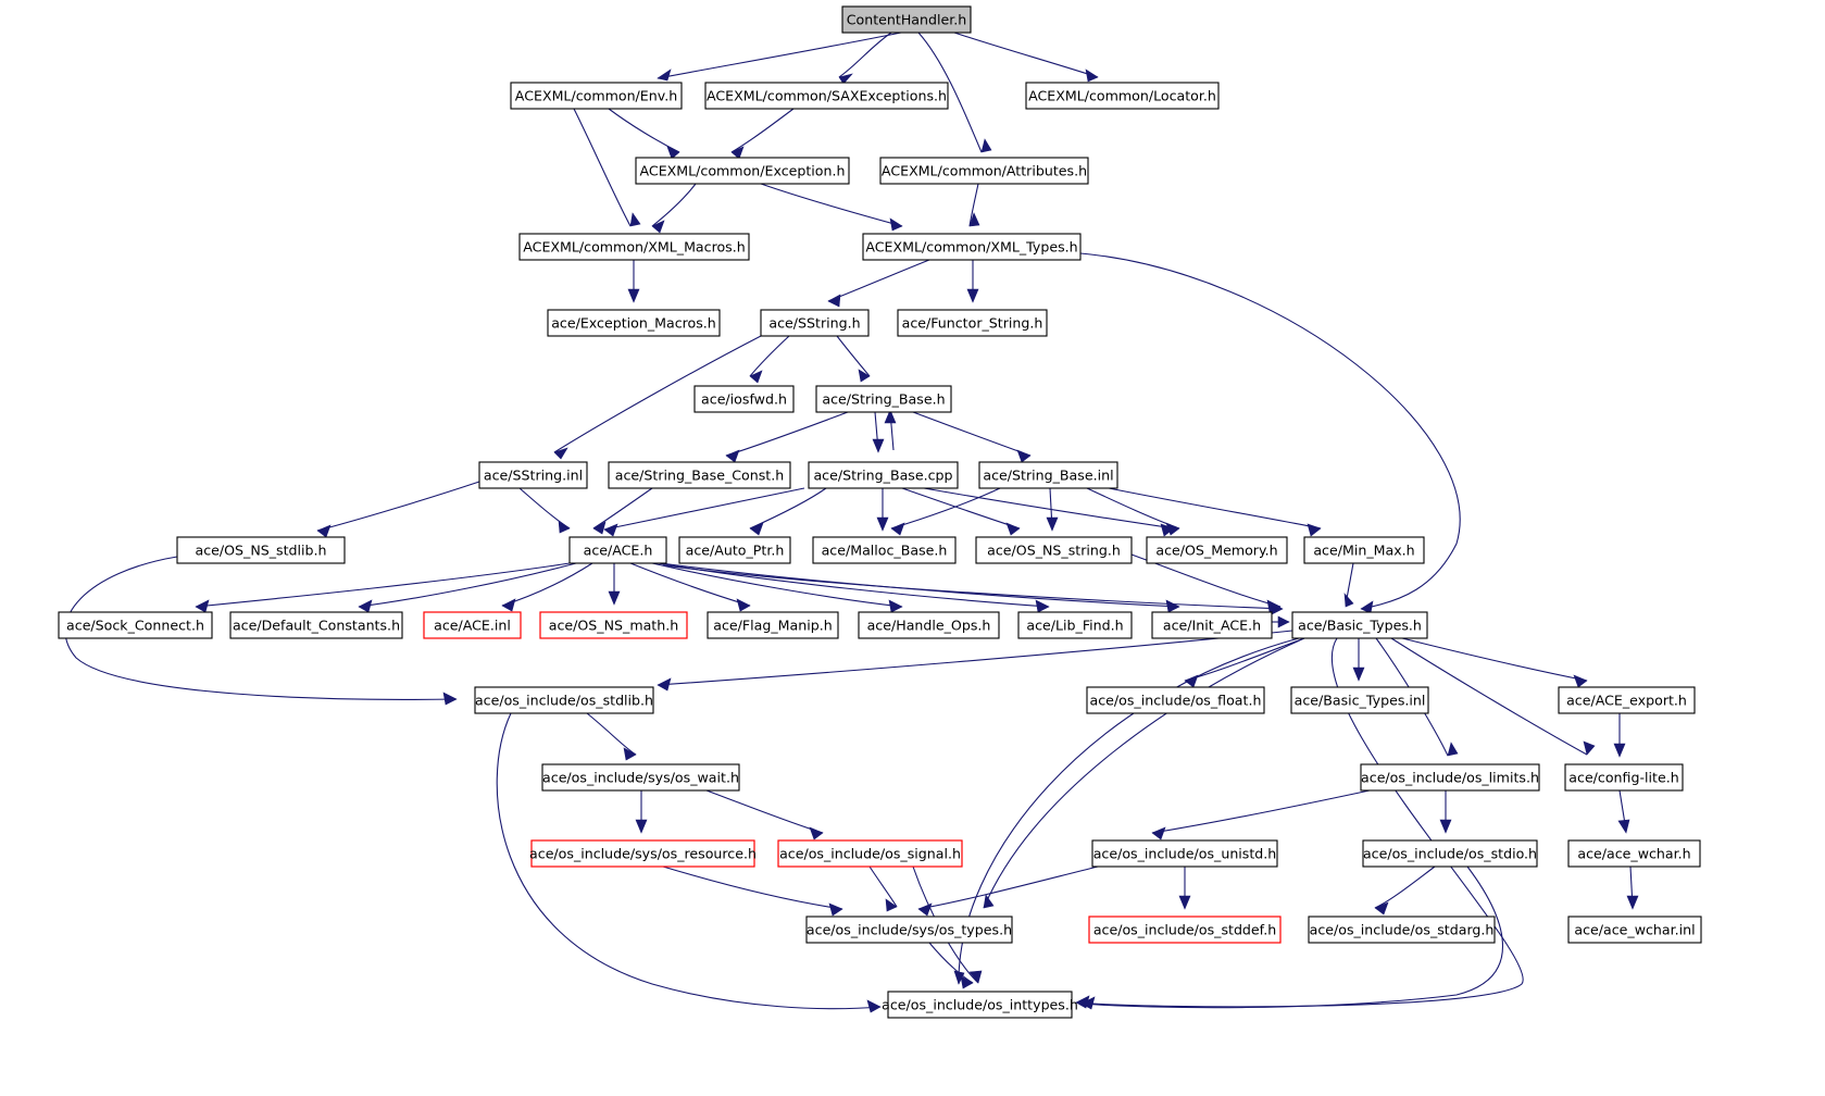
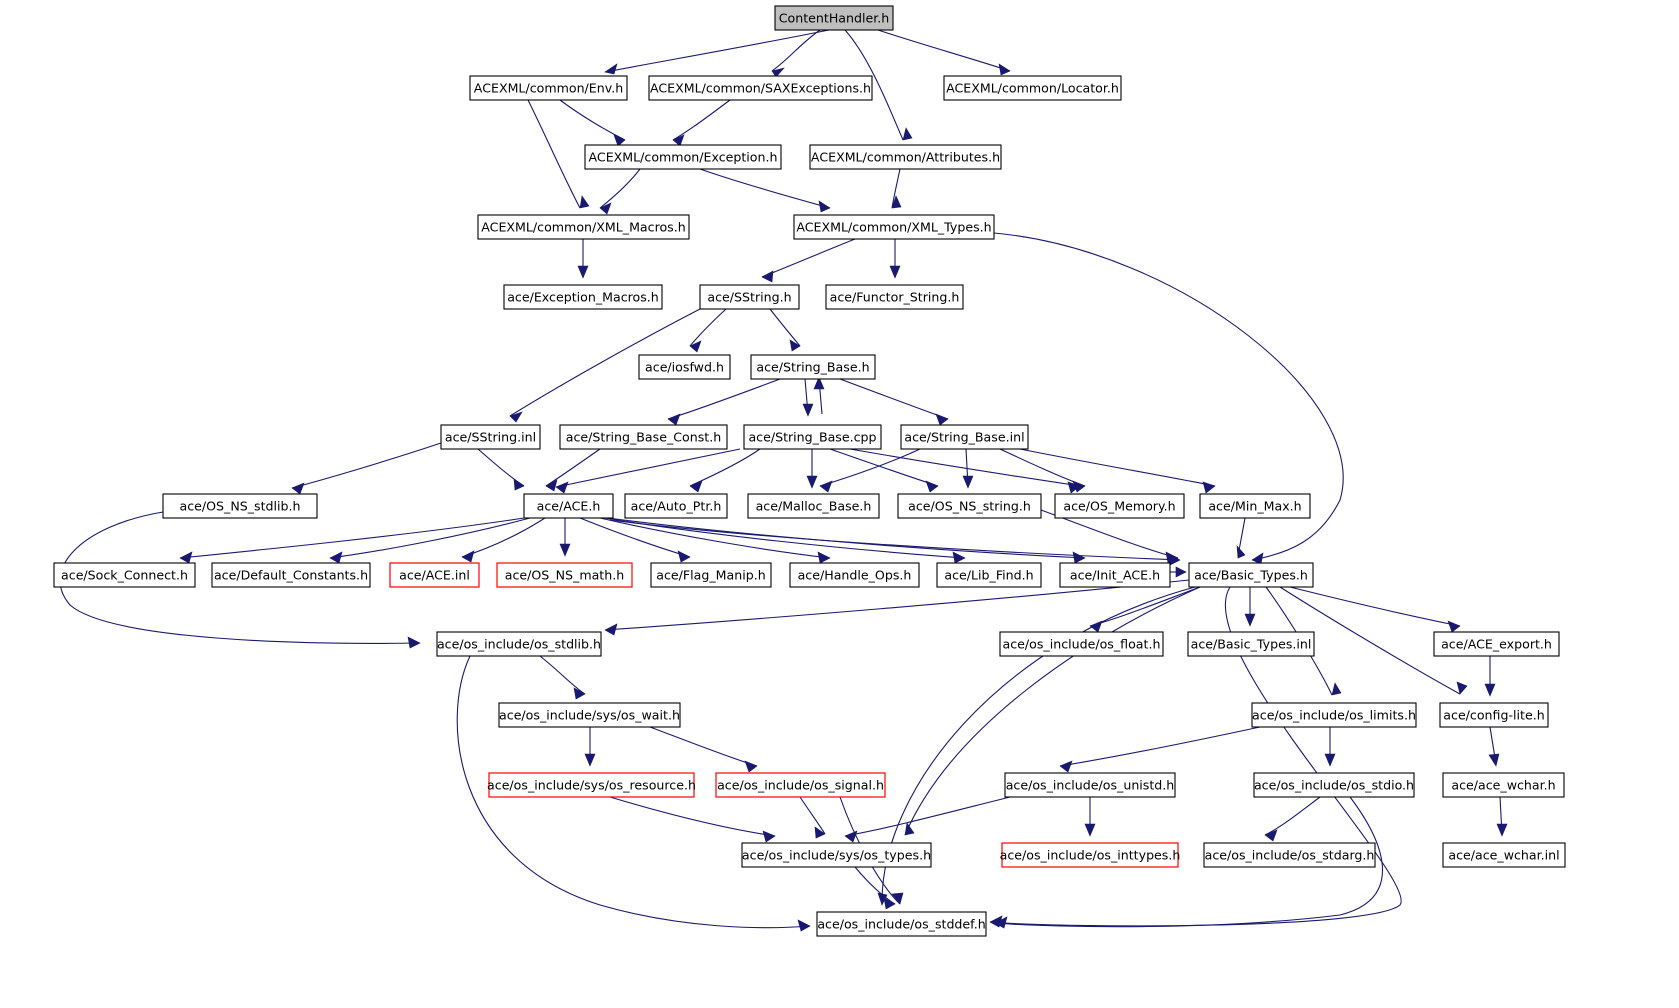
  ContentHandler.h
  ACEXML/common/Env.h
  ACEXML/common/SAXExceptions.h
  ACEXML/common/Locator.h
  ACEXML/common/Exception.h
  ACEXML/common/Attributes.h
  ACEXML/common/XML_Macros.h
  ACEXML/common/XML_Types.h
  ace/Exception_Macros.h
  ace/SString.h
  ace/Functor_String.h
  ace/iosfwd.h
  ace/String_Base.h
  ace/SString.inl
  ace/String_Base_Const.h
  ace/String_Base.cpp
  ace/String_Base.inl
  ace/OS_NS_stdlib.h
  ace/ACE.h
  ace/Auto_Ptr.h
  ace/Malloc_Base.h
  ace/OS_NS_string.h
  ace/OS_Memory.h
  ace/Min_Max.h
  ace/Sock_Connect.h
  ace/Default_Constants.h
  ace/ACE.inl
  ace/OS_NS_math.h
  ace/Flag_Manip.h
  ace/Handle_Ops.h
  ace/Lib_Find.h
  ace/Init_ACE.h
  ace/Basic_Types.h
  ace/os_include/os_stdlib.h
  ace/os_include/os_float.h
  ace/Basic_Types.inl
  ace/ACE_export.h
  ace/os_include/sys/os_wait.h
  ace/os_include/os_limits.h
  ace/config-lite.h
  ace/os_include/sys/os_resource.h
  ace/os_include/os_signal.h
  ace/os_include/os_unistd.h
  ace/os_include/os_stdio.h
  ace/ace_wchar.h
  ace/os_include/sys/os_types.h
- ace/os_include/os_stddef.h
+ ace/os_include/os_inttypes.h
  ace/os_include/os_stdarg.h
  ace/ace_wchar.inl
- ace/os_include/os_inttypes.h
+ ace/os_include/os_stddef.h
